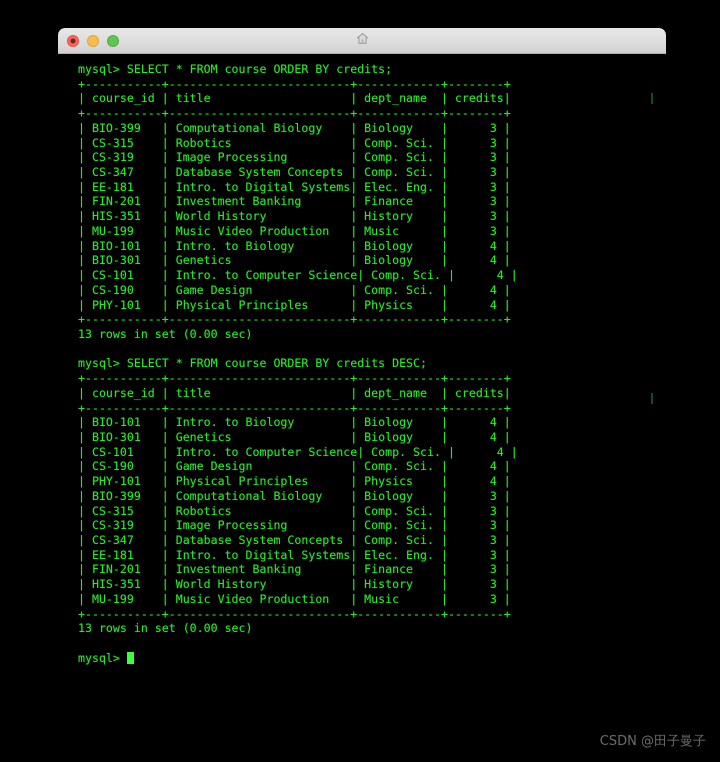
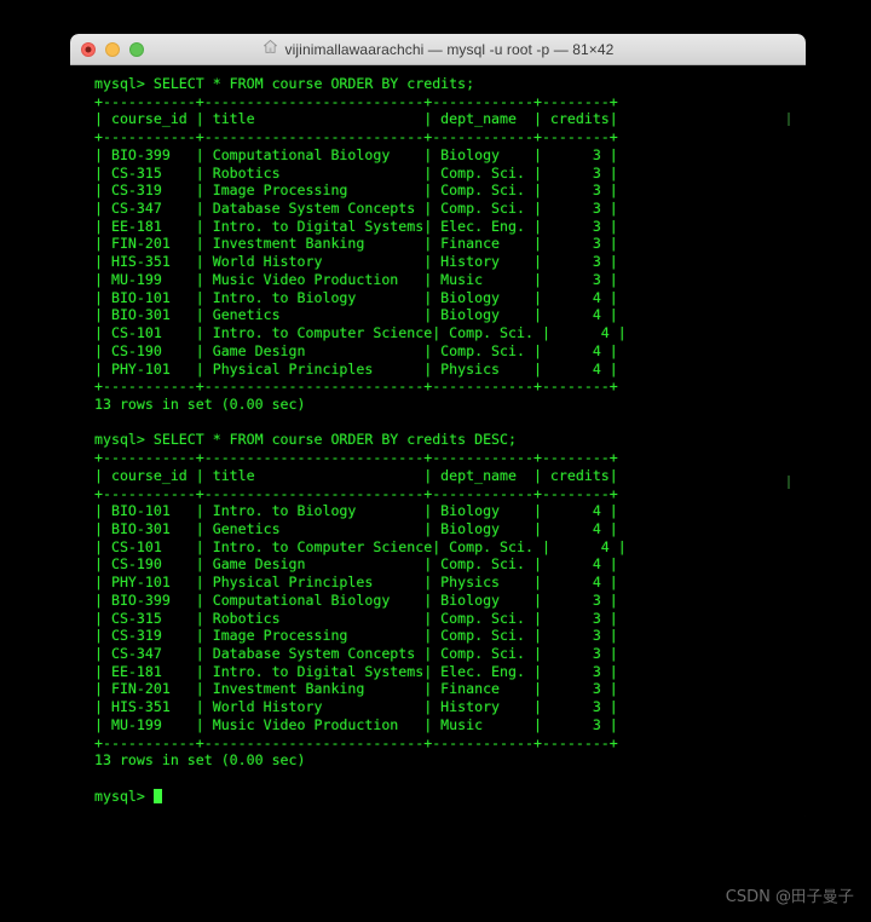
+ vijinimallawaarachchi — mysql -u root -p — 81×42
  mysql> SELECT * FROM course ORDER BY credits;
  +-----------+--------------------------+------------+--------+
  | course_id | title | dept_name | credits|
  +-----------+--------------------------+------------+--------+
  | BIO-399 | Computational Biology | Biology | 3 |
  | CS-315 | Robotics | Comp. Sci. | 3 |
  | CS-319 | Image Processing | Comp. Sci. | 3 |
  | CS-347 | Database System Concepts | Comp. Sci. | 3 |
  | EE-181 | Intro. to Digital Systems| Elec. Eng. | 3 |
  | FIN-201 | Investment Banking | Finance | 3 |
  | HIS-351 | World History | History | 3 |
  | MU-199 | Music Video Production | Music | 3 |
  | BIO-101 | Intro. to Biology | Biology | 4 |
  | BIO-301 | Genetics | Biology | 4 |
  | CS-101 | Intro. to Computer Science| Comp. Sci. | 4 |
  | CS-190 | Game Design | Comp. Sci. | 4 |
  | PHY-101 | Physical Principles | Physics | 4 |
  +-----------+--------------------------+------------+--------+
  13 rows in set (0.00 sec)
  mysql> SELECT * FROM course ORDER BY credits DESC;
  +-----------+--------------------------+------------+--------+
  | course_id | title | dept_name | credits|
  +-----------+--------------------------+------------+--------+
  | BIO-101 | Intro. to Biology | Biology | 4 |
  | BIO-301 | Genetics | Biology | 4 |
  | CS-101 | Intro. to Computer Science| Comp. Sci. | 4 |
  | CS-190 | Game Design | Comp. Sci. | 4 |
  | PHY-101 | Physical Principles | Physics | 4 |
  | BIO-399 | Computational Biology | Biology | 3 |
  | CS-315 | Robotics | Comp. Sci. | 3 |
  | CS-319 | Image Processing | Comp. Sci. | 3 |
  | CS-347 | Database System Concepts | Comp. Sci. | 3 |
  | EE-181 | Intro. to Digital Systems| Elec. Eng. | 3 |
  | FIN-201 | Investment Banking | Finance | 3 |
  | HIS-351 | World History | History | 3 |
  | MU-199 | Music Video Production | Music | 3 |
  +-----------+--------------------------+------------+--------+
  13 rows in set (0.00 sec)
  mysql>
  CSDN @田子曼子
